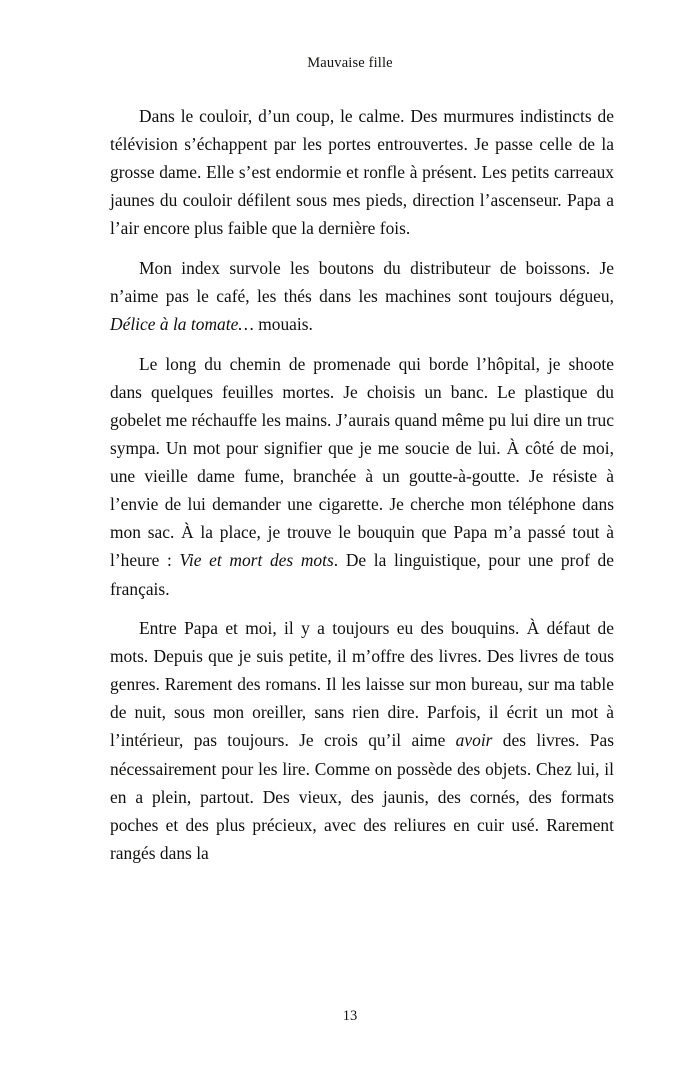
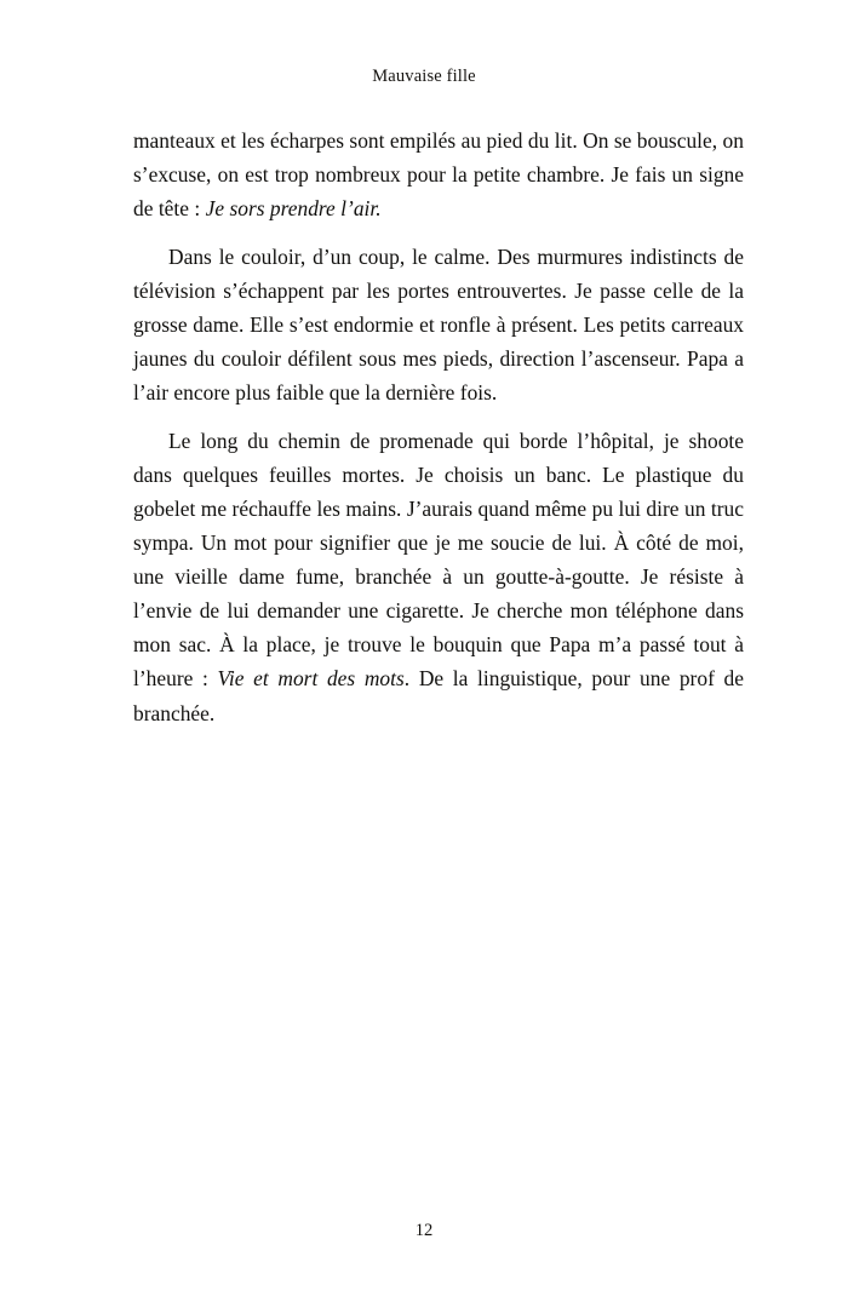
  Mauvaise fille
+ manteaux et les écharpes sont empilés au pied du lit. On se bouscule, on s’excuse, on est trop nombreux pour la petite chambre. Je fais un signe de tête : Je sors prendre l’air.
  Dans le couloir, d’un coup, le calme. Des murmures indistincts de télévision s’échappent par les portes entrouvertes. Je passe celle de la grosse dame. Elle s’est endormie et ronfle à présent. Les petits carreaux jaunes du couloir défilent sous mes pieds, direction l’ascenseur. Papa a l’air encore plus faible que la dernière fois.
- Mon index survole les boutons du distributeur de boissons. Je n’aime pas le café, les thés dans les machines sont toujours dégueu, Délice à la tomate… mouais.
- Le long du chemin de promenade qui borde l’hôpital, je shoote dans quelques feuilles mortes. Je choisis un banc. Le plastique du gobelet me réchauffe les mains. J’aurais quand même pu lui dire un truc sympa. Un mot pour signifier que je me soucie de lui. À côté de moi, une vieille dame fume, branchée à un goutte-à-goutte. Je résiste à l’envie de lui demander une cigarette. Je cherche mon téléphone dans mon sac. À la place, je trouve le bouquin que Papa m’a passé tout à l’heure : Vie et mort des mots. De la linguistique, pour une prof de français.
+ Le long du chemin de promenade qui borde l’hôpital, je shoote dans quelques feuilles mortes. Je choisis un banc. Le plastique du gobelet me réchauffe les mains. J’aurais quand même pu lui dire un truc sympa. Un mot pour signifier que je me soucie de lui. À côté de moi, une vieille dame fume, branchée à un goutte-à-goutte. Je résiste à l’envie de lui demander une cigarette. Je cherche mon téléphone dans mon sac. À la place, je trouve le bouquin que Papa m’a passé tout à l’heure : Vie et mort des mots. De la linguistique, pour une prof de branchée.
- Entre Papa et moi, il y a toujours eu des bouquins. À défaut de mots. Depuis que je suis petite, il m’offre des livres. Des livres de tous genres. Rarement des romans. Il les laisse sur mon bureau, sur ma table de nuit, sous mon oreiller, sans rien dire. Parfois, il écrit un mot à l’intérieur, pas toujours. Je crois qu’il aime avoir des livres. Pas nécessairement pour les lire. Comme on possède des objets. Chez lui, il en a plein, partout. Des vieux, des jaunis, des cornés, des formats poches et des plus précieux, avec des reliures en cuir usé. Rarement rangés dans la
- 13
+ 12
